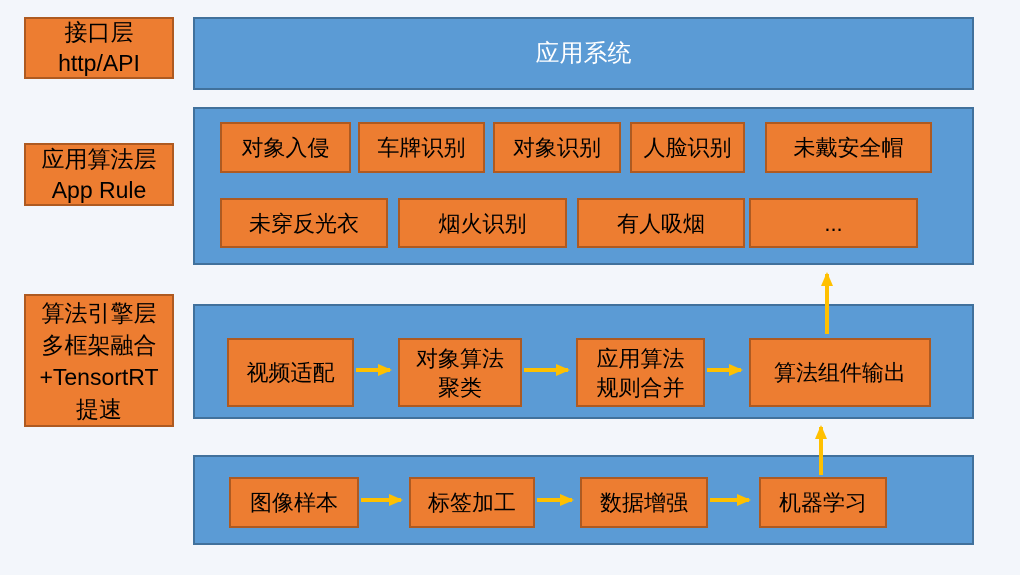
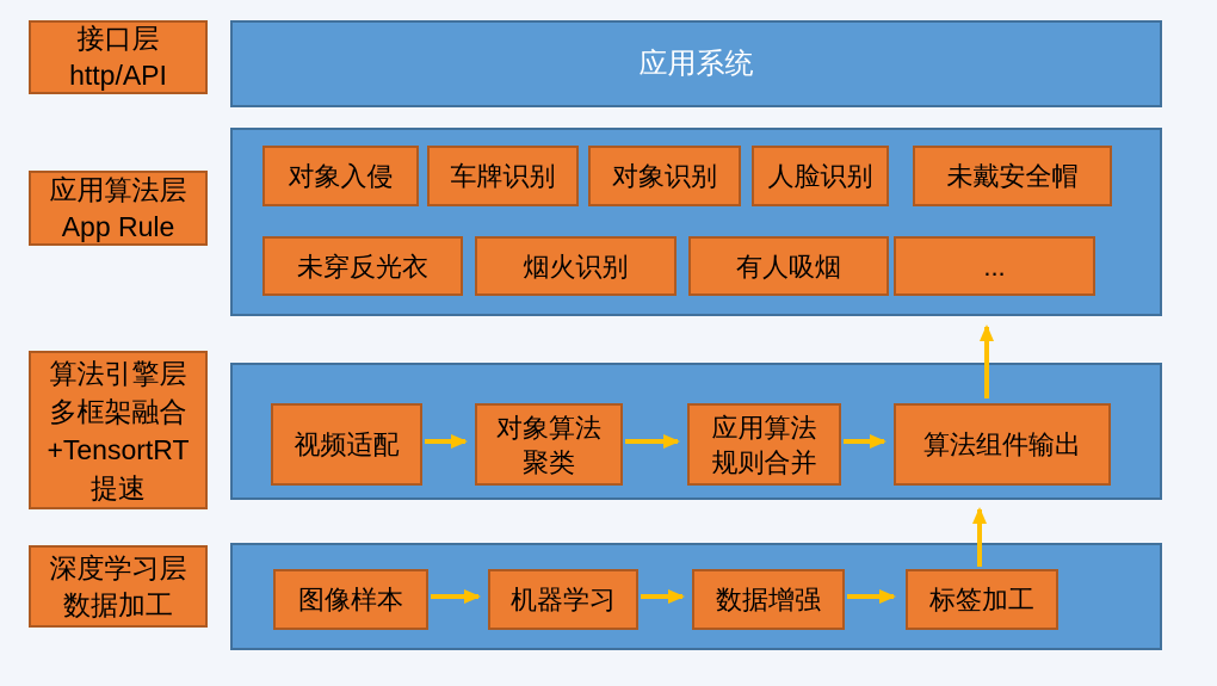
  接口层
  http/API
  应用算法层
  App Rule
  算法引擎层
  多框架融合
  +TensortRT
  提速
+ 深度学习层
+ 数据加工
  应用系统
  对象入侵
  车牌识别
  对象识别
  人脸识别
  未戴安全帽
  未穿反光衣
  烟火识别
  有人吸烟
  ...
  视频适配
  对象算法
  聚类
  应用算法
  规则合并
  算法组件输出
  图像样本
- 标签加工
+ 机器学习
  数据增强
- 机器学习
+ 标签加工
